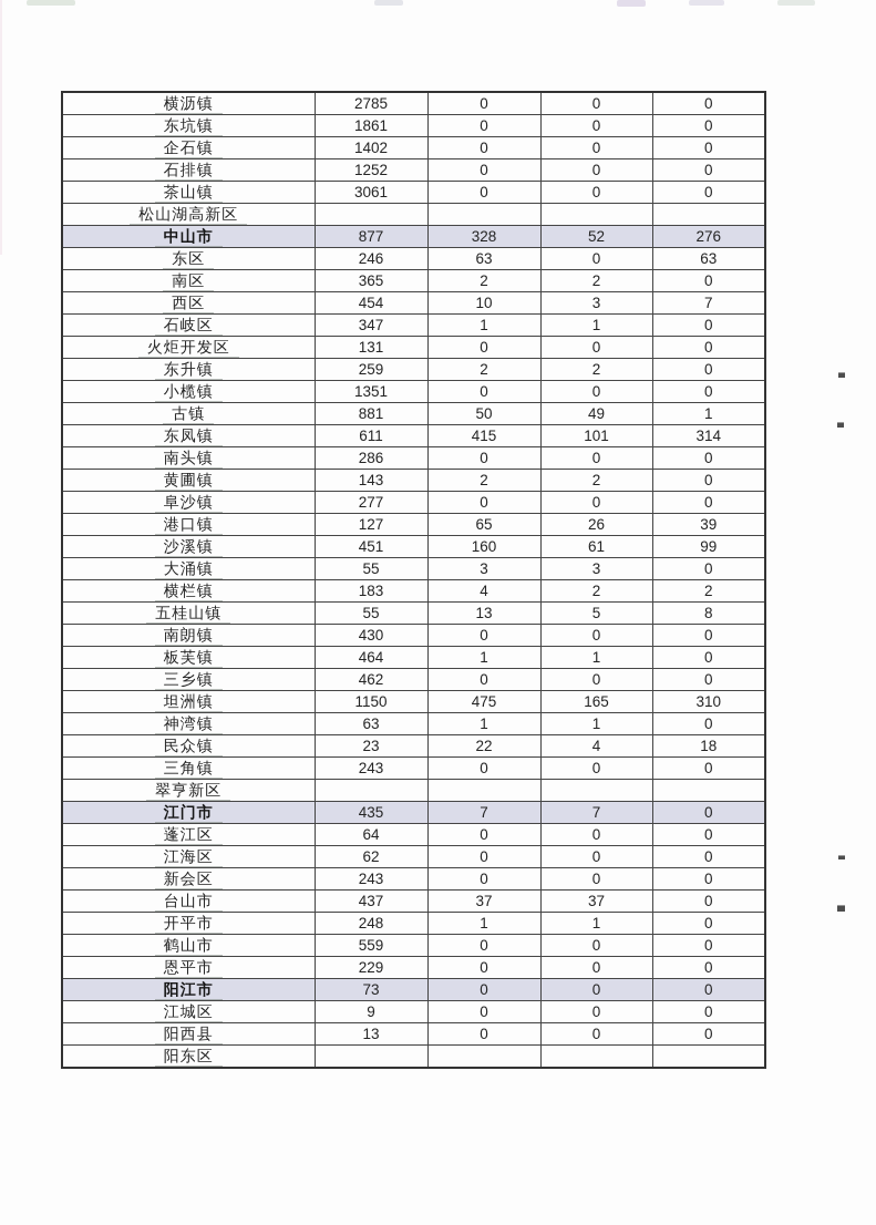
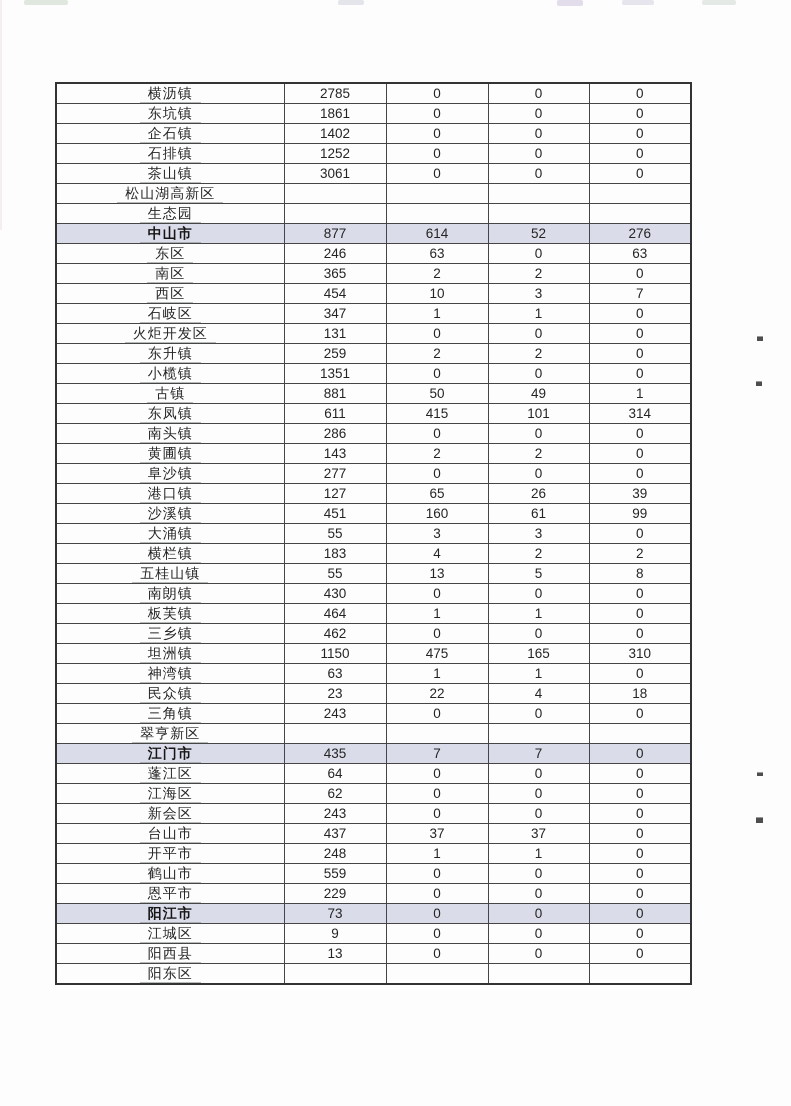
  横沥镇	2785	0	0	0
  东坑镇	1861	0	0	0
  企石镇	1402	0	0	0
  石排镇	1252	0	0	0
  茶山镇	3061	0	0	0
  松山湖高新区
+ 生态园
- 中山市	877	328	52	276
+ 中山市	877	614	52	276
  东区	246	63	0	63
  南区	365	2	2	0
  西区	454	10	3	7
  石岐区	347	1	1	0
  火炬开发区	131	0	0	0
  东升镇	259	2	2	0
  小榄镇	1351	0	0	0
  古镇	881	50	49	1
  东凤镇	611	415	101	314
  南头镇	286	0	0	0
  黄圃镇	143	2	2	0
  阜沙镇	277	0	0	0
  港口镇	127	65	26	39
  沙溪镇	451	160	61	99
  大涌镇	55	3	3	0
  横栏镇	183	4	2	2
  五桂山镇	55	13	5	8
  南朗镇	430	0	0	0
  板芙镇	464	1	1	0
  三乡镇	462	0	0	0
  坦洲镇	1150	475	165	310
  神湾镇	63	1	1	0
  民众镇	23	22	4	18
  三角镇	243	0	0	0
  翠亨新区
  江门市	435	7	7	0
  蓬江区	64	0	0	0
  江海区	62	0	0	0
  新会区	243	0	0	0
  台山市	437	37	37	0
  开平市	248	1	1	0
  鹤山市	559	0	0	0
  恩平市	229	0	0	0
  阳江市	73	0	0	0
  江城区	9	0	0	0
  阳西县	13	0	0	0
  阳东区
